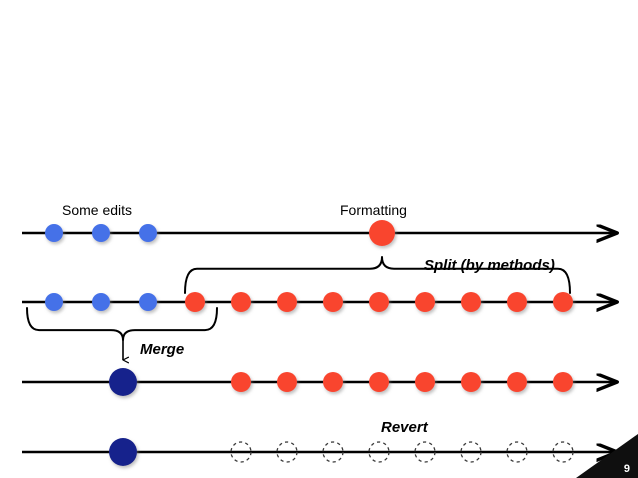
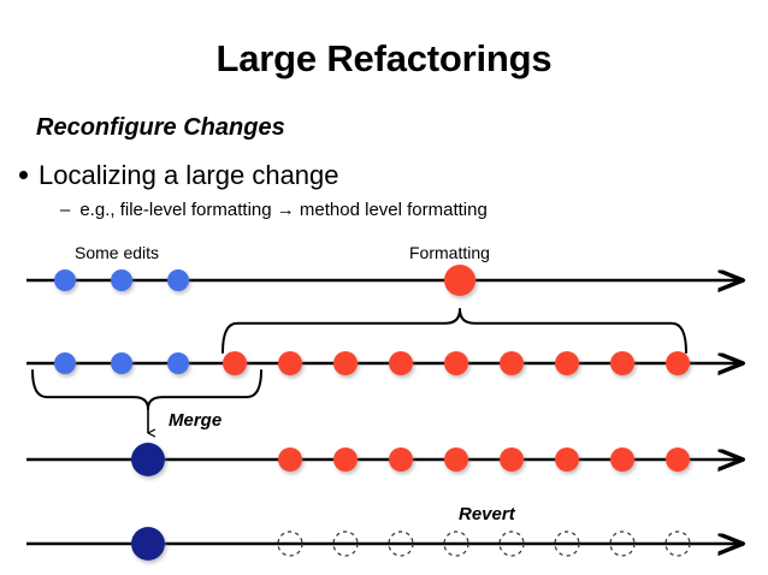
+ Large Refactorings
+ Reconfigure Changes
+ Localizing a large change
+ –
+ e.g., file-level formatting → method level formatting
  Some edits
  Formatting
- Split (by methods)
  Merge
  Revert
- 9
